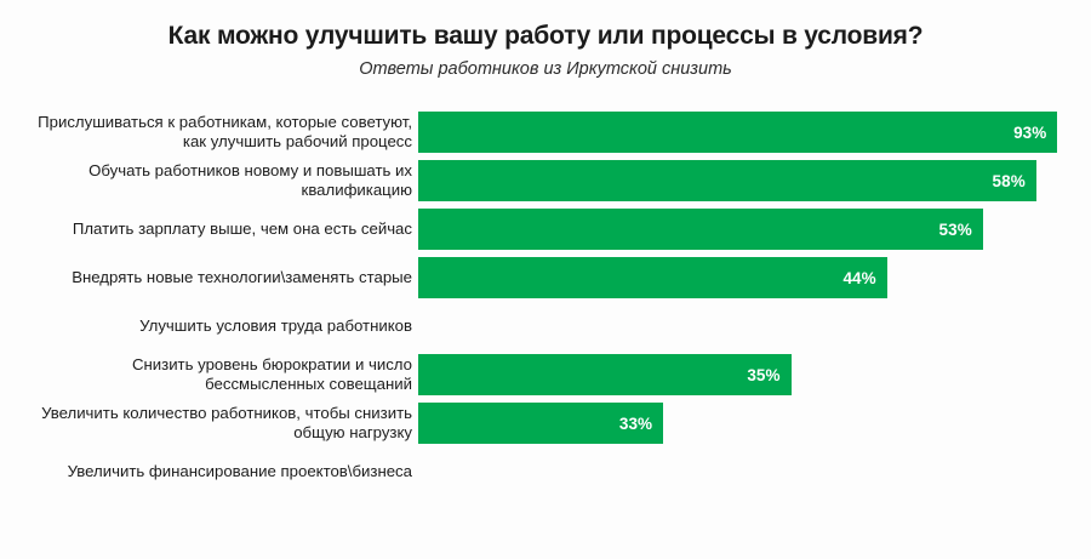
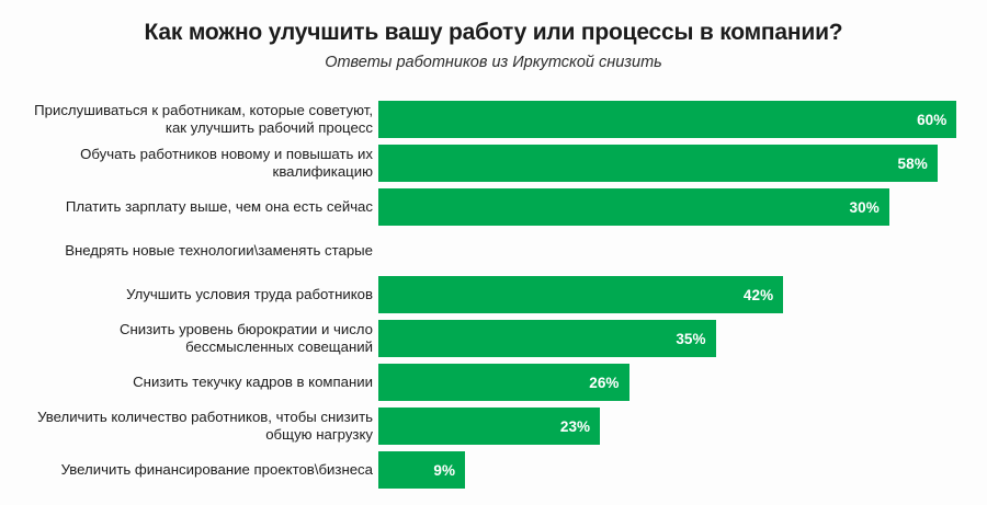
- Как можно улучшить вашу работу или процессы в условия?
+ Как можно улучшить вашу работу или процессы в компании?
  Ответы работников из Иркутской снизить
  Прислушиваться к работникам, которые советуют,
  как улучшить рабочий процесс
- 93%
+ 60%
  Обучать работников новому и повышать их
  квалификацию
  58%
  Платить зарплату выше, чем она есть сейчас
- 53%
+ 30%
  Внедрять новые технологии\заменять старые
- 44%
  Улучшить условия труда работников
+ 42%
  Снизить уровень бюрократии и число
  бессмысленных совещаний
  35%
+ Снизить текучку кадров в компании
+ 26%
  Увеличить количество работников, чтобы снизить
  общую нагрузку
- 33%
+ 23%
  Увеличить финансирование проектов\бизнеса
+ 9%
